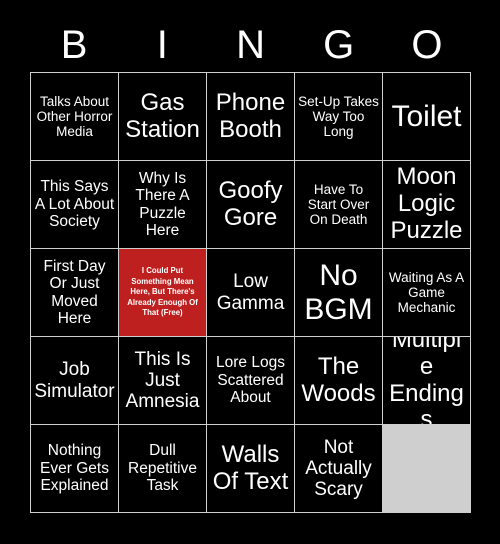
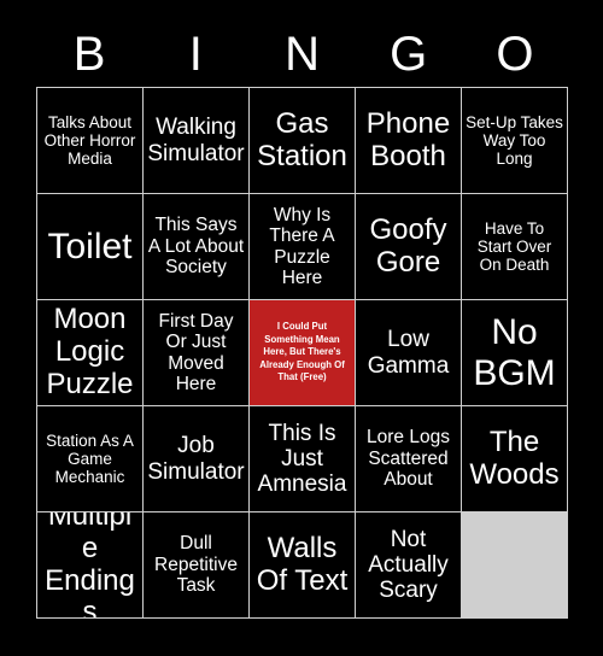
  B
  I
  N
  G
  O
  Talks About Other Horror Media
+ Walking Simulator
  Gas Station
  Phone Booth
  Set-Up Takes Way Too Long
  Toilet
  This Says A Lot About Society
  Why Is There A Puzzle Here
  Goofy Gore
  Have To Start Over On Death
  Moon Logic Puzzle
  First Day Or Just Moved Here
  I Could Put Something Mean Here, But There's Already Enough Of That (Free)
  Low Gamma
  No BGM
- Waiting As A Game Mechanic
+ Station As A Game Mechanic
  Job Simulator
  This Is Just Amnesia
  Lore Logs Scattered About
  The Woods
  Multiple Endings
- Nothing Ever Gets Explained
  Dull Repetitive Task
  Walls Of Text
  Not Actually Scary
